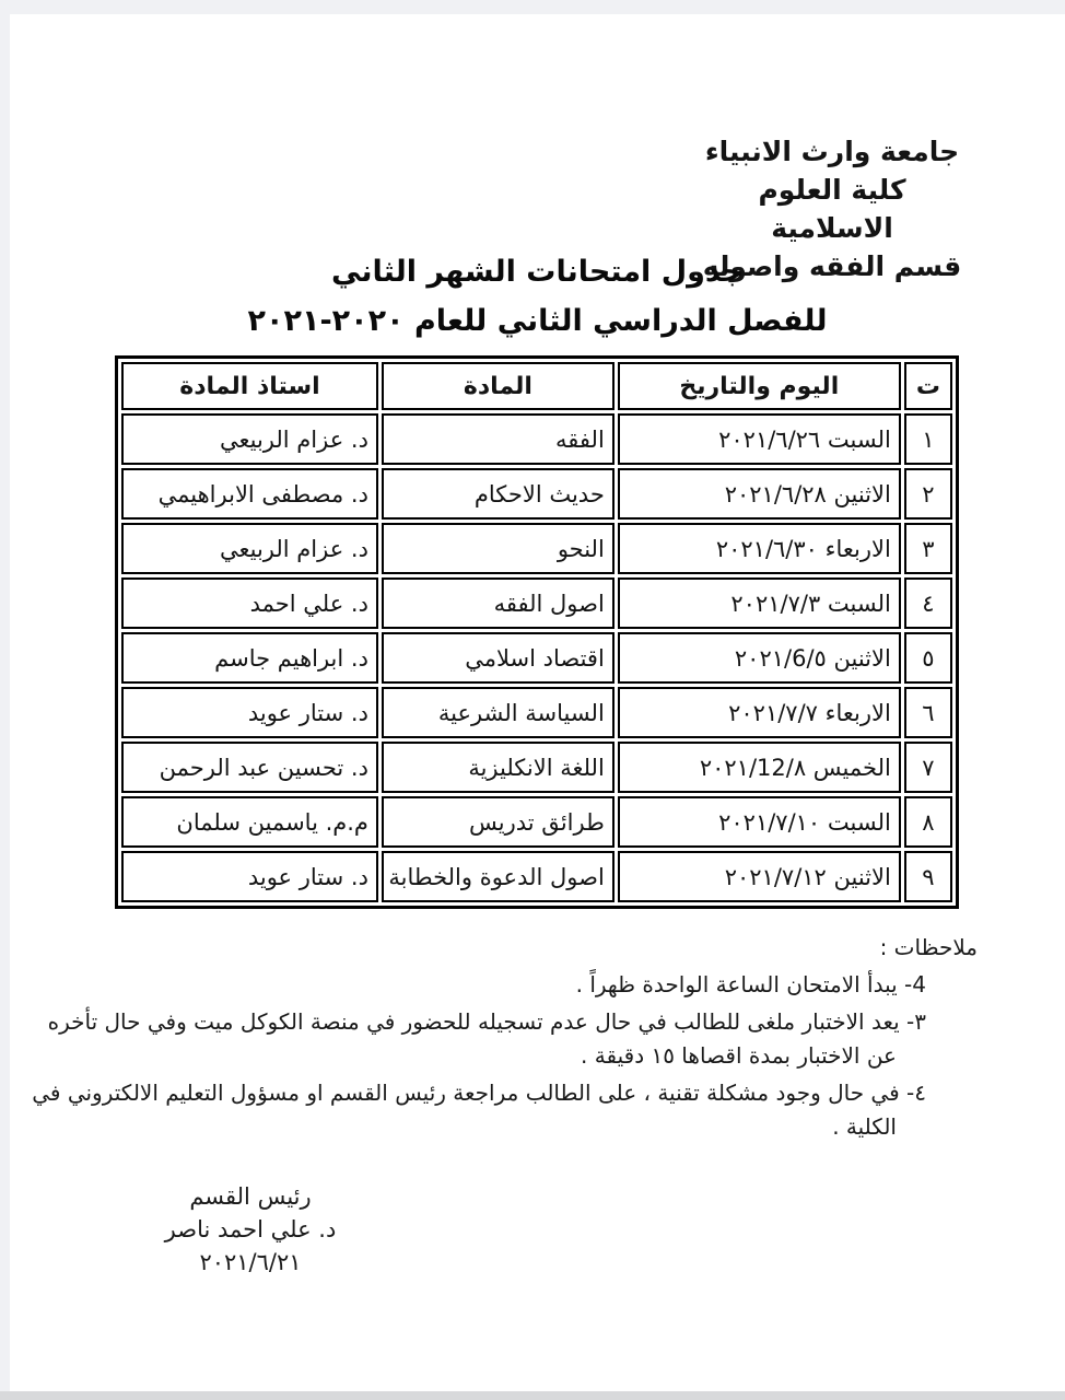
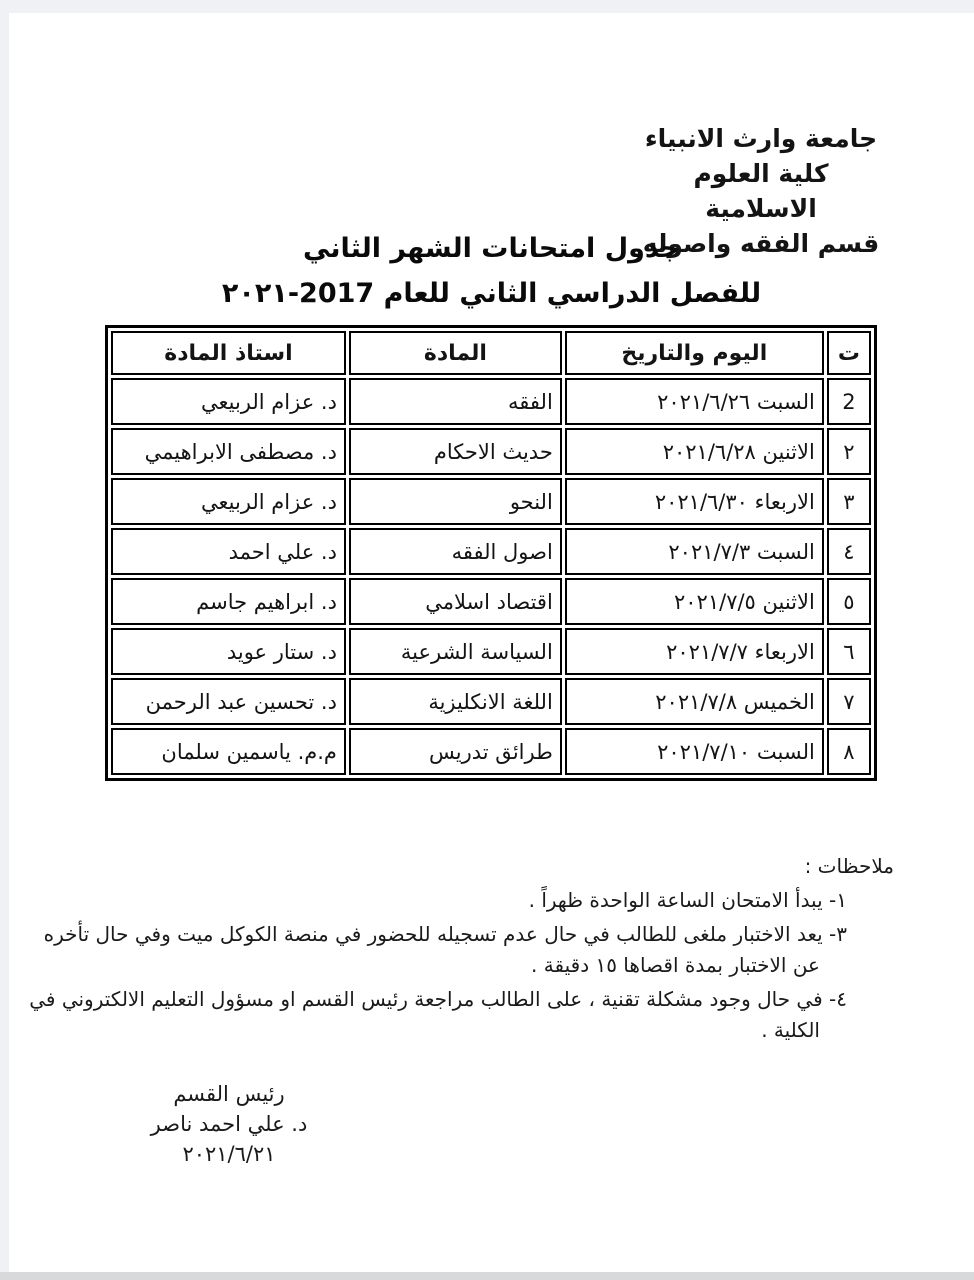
  جامعة وارث الانبياء
  كلية العلوم الاسلامية
  قسم الفقه واصوله
  جدول امتحانات الشهر الثاني
- للفصل الدراسي الثاني للعام ٢٠٢٠-٢٠٢١
+ للفصل الدراسي الثاني للعام 2017-٢٠٢١
  ت	اليوم والتاريخ	المادة	استاذ المادة
- ١	السبت ٢٠٢١/٦/٢٦	الفقه	د. عزام الربيعي
+ 2	السبت ٢٠٢١/٦/٢٦	الفقه	د. عزام الربيعي
  ٢	الاثنين ٢٠٢١/٦/٢٨	حديث الاحكام	د. مصطفى الابراهيمي
  ٣	الاربعاء ٢٠٢١/٦/٣٠	النحو	د. عزام الربيعي
  ٤	السبت ٢٠٢١/٧/٣	اصول الفقه	د. علي احمد
- ٥	الاثنين ٢٠٢١/6/٥	اقتصاد اسلامي	د. ابراهيم جاسم
+ ٥	الاثنين ٢٠٢١/٧/٥	اقتصاد اسلامي	د. ابراهيم جاسم
  ٦	الاربعاء ٢٠٢١/٧/٧	السياسة الشرعية	د. ستار عويد
- ٧	الخميس ٢٠٢١/12/٨	اللغة الانكليزية	د. تحسين عبد الرحمن
+ ٧	الخميس ٢٠٢١/٧/٨	اللغة الانكليزية	د. تحسين عبد الرحمن
  ٨	السبت ٢٠٢١/٧/١٠	طرائق تدريس	م.م. ياسمين سلمان
- ٩	الاثنين ٢٠٢١/٧/١٢	اصول الدعوة والخطابة	د. ستار عويد
  ملاحظات :
- 4- يبدأ الامتحان الساعة الواحدة ظهراً .
+ ١- يبدأ الامتحان الساعة الواحدة ظهراً .
  ٣- يعد الاختبار ملغى للطالب في حال عدم تسجيله للحضور في منصة الكوكل ميت وفي حال تأخره
  عن الاختبار بمدة اقصاها ١٥ دقيقة .
  ٤- في حال وجود مشكلة تقنية ، على الطالب مراجعة رئيس القسم او مسؤول التعليم الالكتروني في
  الكلية .
  رئيس القسم
  د. علي احمد ناصر
  ٢٠٢١/٦/٢١
